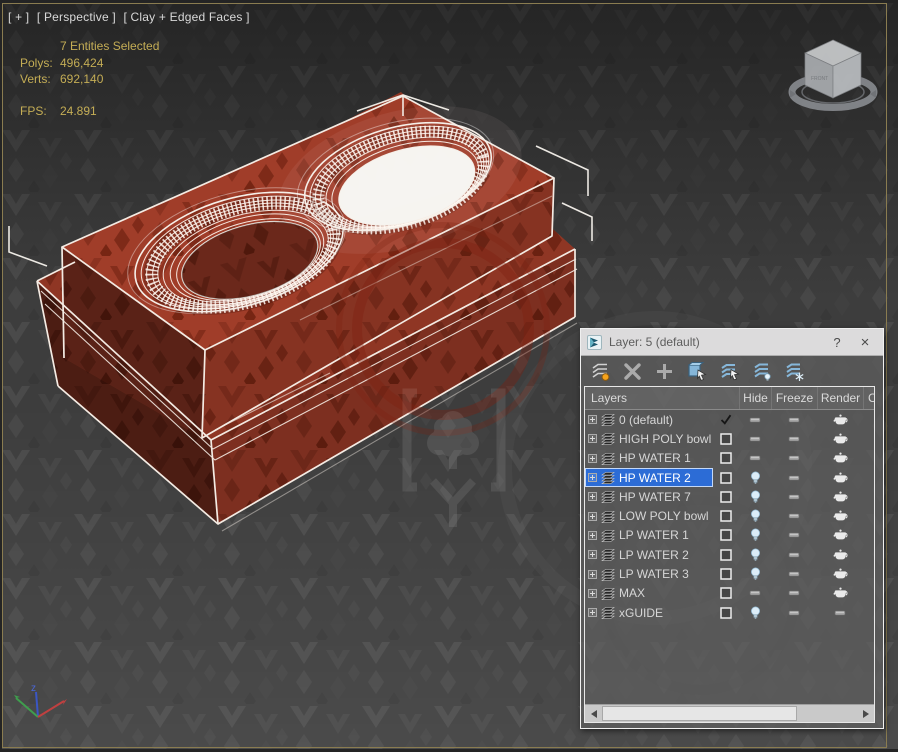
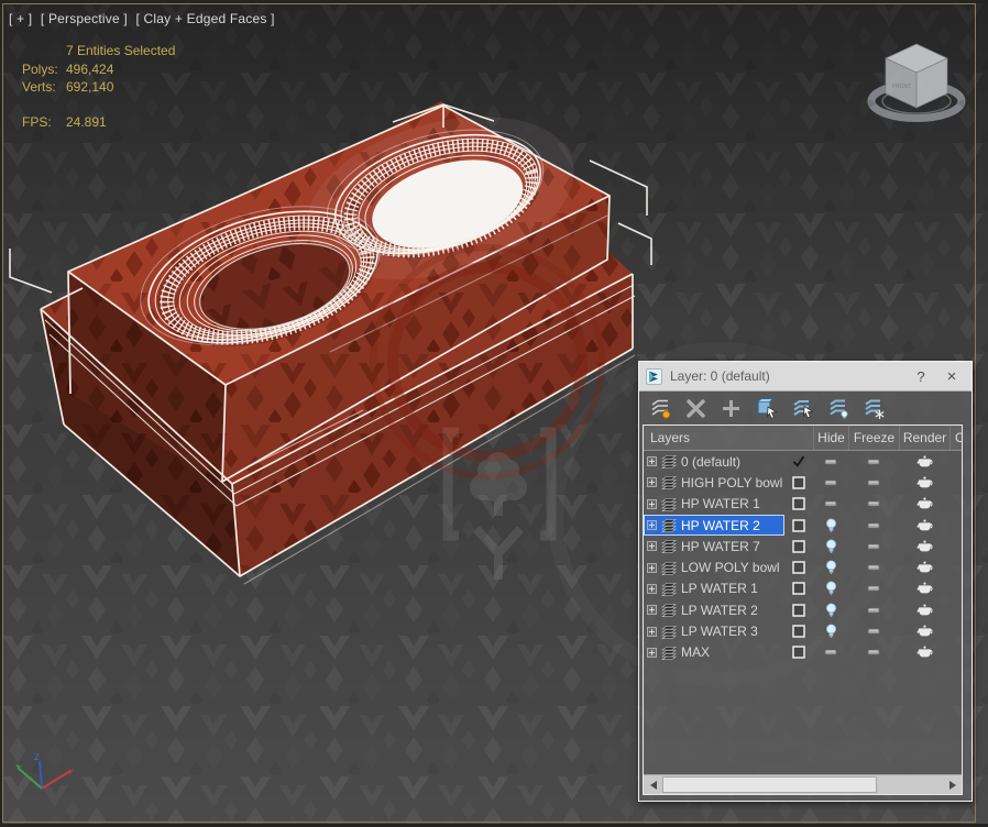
  z
  [ + ] [ Perspective ] [ Clay + Edged Faces ]
  7 Entities Selected
  Polys:
  496,424
  Verts:
  692,140
  FPS:
  24.891
- Layer: 5 (default)
+ Layer: 0 (default)
  ?
  ×
  Layers
  Hide
  Freeze
  Render
  C
  0 (default)
  HIGH POLY bowl
  HP WATER 1
  HP WATER 2
  HP WATER 7
  LOW POLY bowl
  LP WATER 1
  LP WATER 2
  LP WATER 3
  MAX
- xGUIDE
